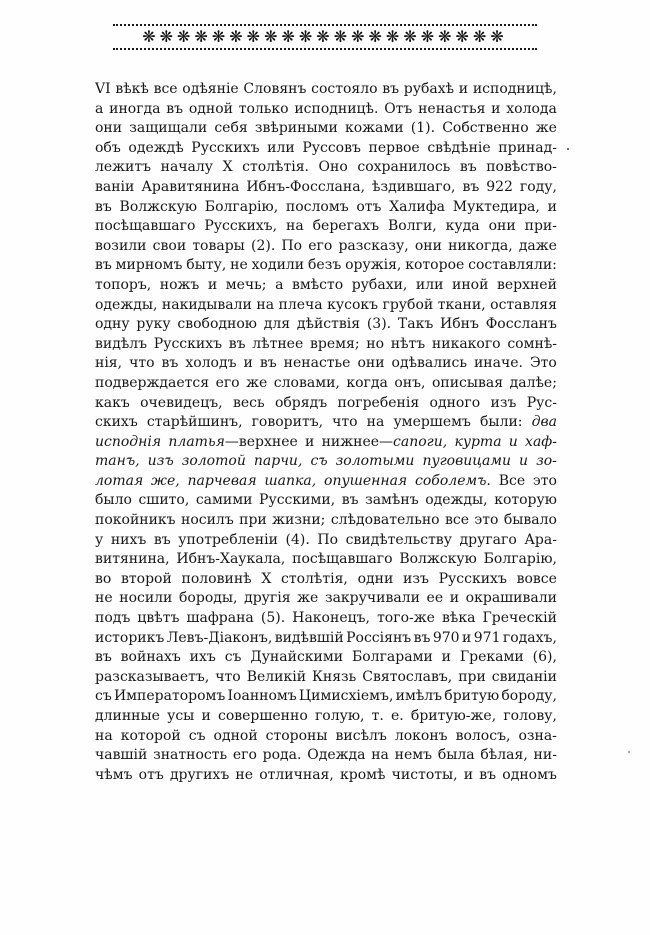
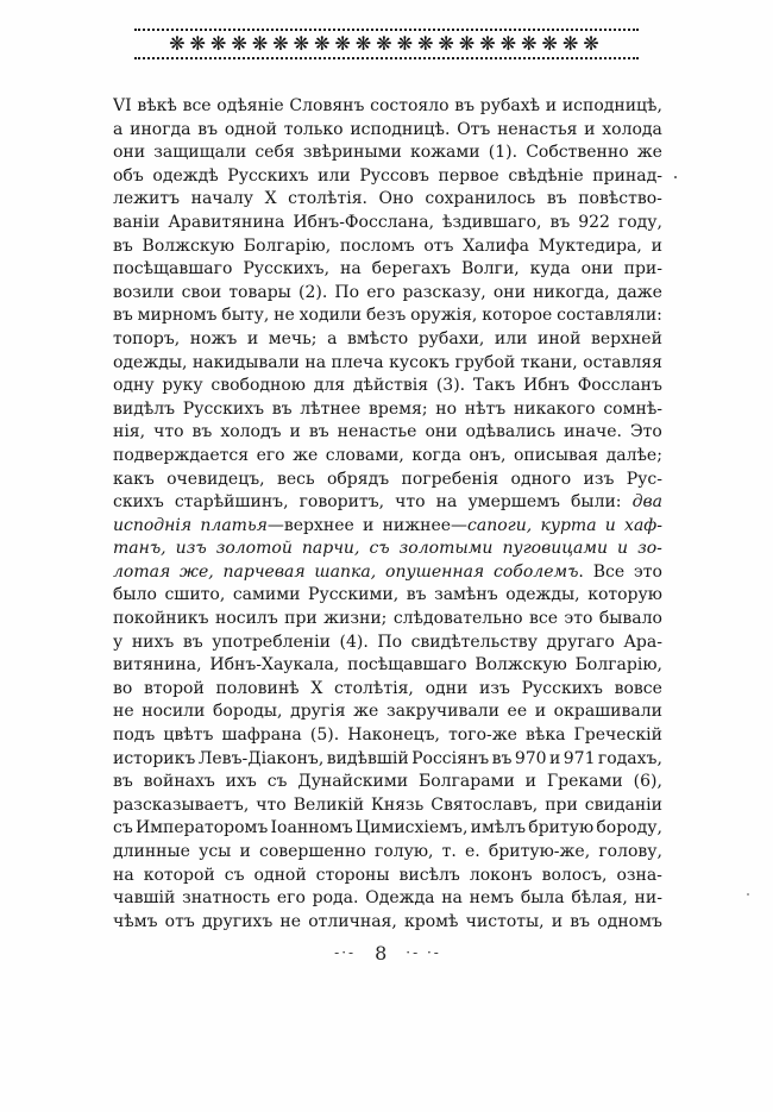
  ❋❋❋❋❋❋❋❋❋❋❋❋❋❋❋❋❋❋❋❋❋
  VI
  вѣкѣ
  все
  одѣяніе
  Словянъ
  состояло
  въ
  рубахѣ
  и
  исподницѣ,
  а
  иногда
  въ
  одной
  только
  исподницѣ.
  Отъ
  ненастья
  и
  холода
  они
  защищали
  себя
  звѣриными
  кожами
  (1).
  Собственно
  же
  объ
  одеждѣ
  Русскихъ
  или
  Руссовъ
  первое
  свѣдѣніе
  принад-
  лежитъ
  началу
  X
  столѣтія.
  Оно
  сохранилось
  въ
  повѣство-
  ваніи
  Аравитянина
  Ибнъ-Фосслана,
  ѣздившаго,
  въ
  922
  году,
  въ
  Волжскую
  Болгарію,
  посломъ
  отъ
  Халифа
  Муктедира,
  и
  посѣщавшаго
  Русскихъ,
  на
  берегахъ
  Волги,
  куда
  они
  при-
  возили
  свои
  товары
  (2).
  По
  его
  разсказу,
  они
  никогда,
  даже
  въ
  мирномъ
  быту,
  не
  ходили
  безъ
  оружія,
  которое
  составляли:
  топоръ,
  ножъ
  и
  мечь;
  а
  вмѣсто
  рубахи,
  или
  иной
  верхней
  одежды,
  накидывали
  на
  плеча
  кусокъ
  грубой
  ткани,
  оставляя
  одну
  руку
  свободною
  для
  дѣйствія
  (3).
  Такъ
  Ибнъ
  Фоссланъ
  видѣлъ
  Русскихъ
  въ
  лѣтнее
  время;
  но
  нѣтъ
  никакого
  сомнѣ-
  нія,
  что
  въ
  холодъ
  и
  въ
  ненастье
  они
  одѣвались
  иначе.
  Это
  подверждается
  его
  же
  словами,
  когда
  онъ,
  описывая
  далѣе;
  какъ
  очевидецъ,
  весь
  обрядъ
  погребенія
  одного
  изъ
  Рус-
  скихъ
  старѣйшинъ,
  говоритъ,
  что
  на
  умершемъ
  были:
  два
  исподнія
  платья—верхнее
  и
  нижнее—сапоги,
  курта
  и
  хаф-
  танъ,
  изъ
  золотой
  парчи,
  съ
  золотыми
  пуговицами
  и
  зо-
  лотая
  же,
  парчевая
  шапка,
  опушенная
  соболемъ.
  Все
  это
  было
  сшито,
  самими
  Русскими,
  въ
  замѣнъ
  одежды,
  которую
  покойникъ
  носилъ
  при
  жизни;
  слѣдовательно
  все
  это
  бывало
  у
  нихъ
  въ
  употребленіи
  (4).
  По
  свидѣтельству
  другаго
  Ара-
  витянина,
  Ибнъ-Хаукала,
  посѣщавшаго
  Волжскую
  Болгарію,
  во
  второй
  половинѣ
  X
  столѣтія,
  одни
  изъ
  Русскихъ
  вовсе
  не
  носили
  бороды,
  другія
  же
  закручивали
  ее
  и
  окрашивали
  подъ
  цвѣтъ
  шафрана
  (5).
  Наконецъ,
  того-же
  вѣка
  Греческій
  историкъ
  Левъ-Діаконъ,
  видѣвшій
  Россіянъ
  въ
  970
  и
  971
  годахъ,
  въ
  войнахъ
  ихъ
  съ
  Дунайскими
  Болгарами
  и
  Греками
  (6),
  разсказываетъ,
  что
  Великій
  Князь
  Святославъ,
  при
  свиданіи
  съ
  Императоромъ
  Іоанномъ
  Цимисхіемъ,
  имѣлъ
  бритую
  бороду,
  длинные
  усы
  и
  совершенно
  голую,
  т.
  е.
  бритую-же,
  голову,
  на
  которой
  съ
  одной
  стороны
  висѣлъ
  локонъ
  волосъ,
  озна-
  чавшій
  знатность
  его
  рода.
  Одежда
  на
  немъ
  была
  бѣлая,
  ни-
  чѣмъ
  отъ
  другихъ
  не
  отличная,
  кромѣ
  чистоты,
  и
  въ
  одномъ
+ -·- 8 ·- ·-
